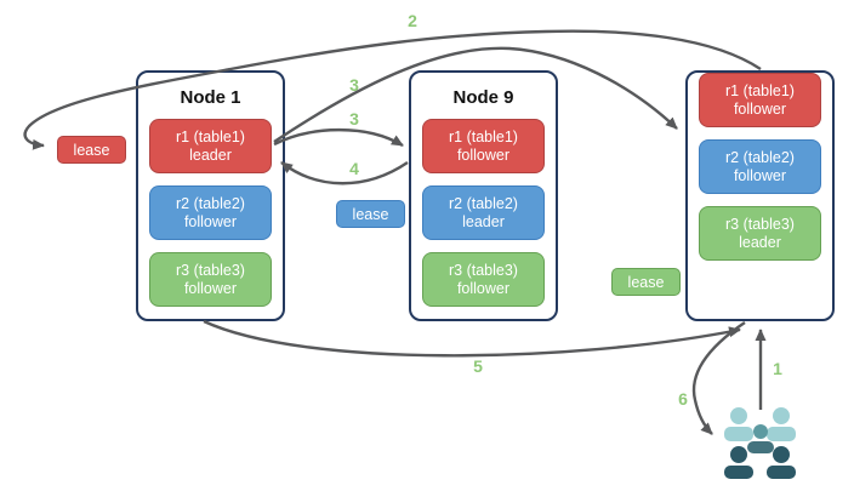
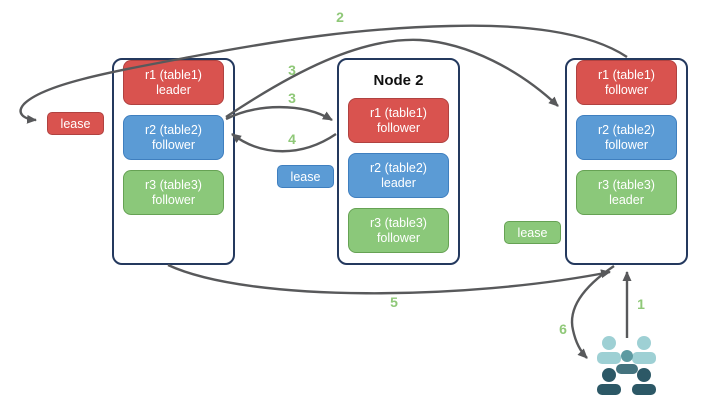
  lease
  lease
  lease
- Node 1
  r1 (table1)
  leader
  r2 (table2)
  follower
  r3 (table3)
  follower
- Node 9
+ Node 2
  r1 (table1)
  follower
  r2 (table2)
  leader
  r3 (table3)
  follower
  r1 (table1)
  follower
  r2 (table2)
  follower
  r3 (table3)
  leader
  2
  3
  3
  4
  5
  6
  1
